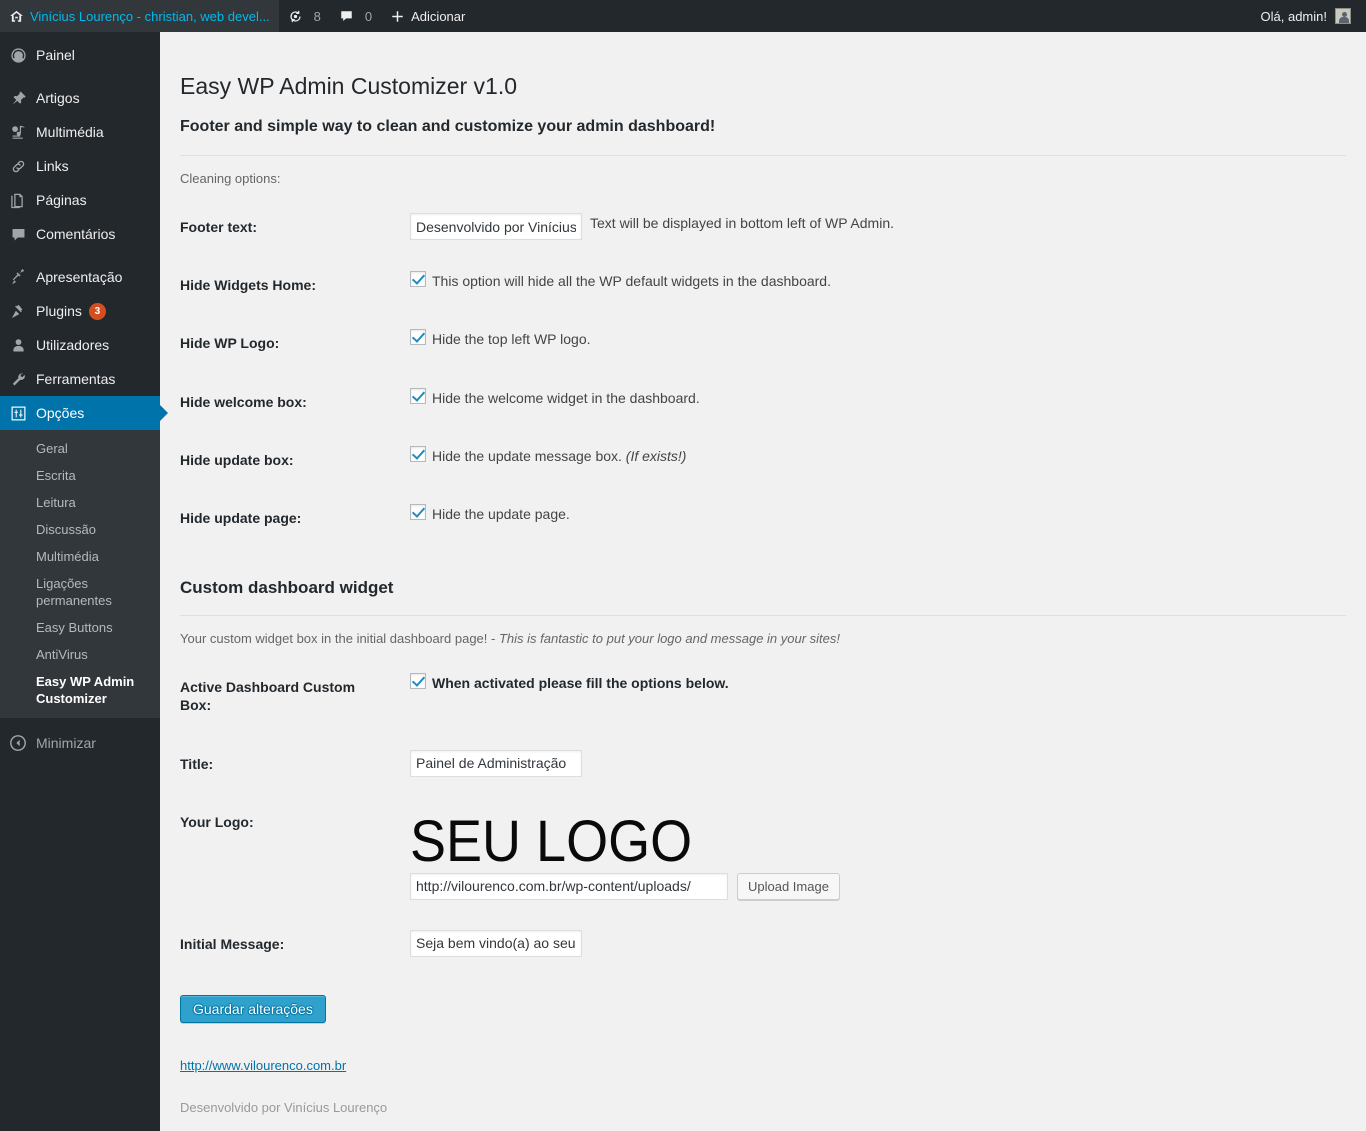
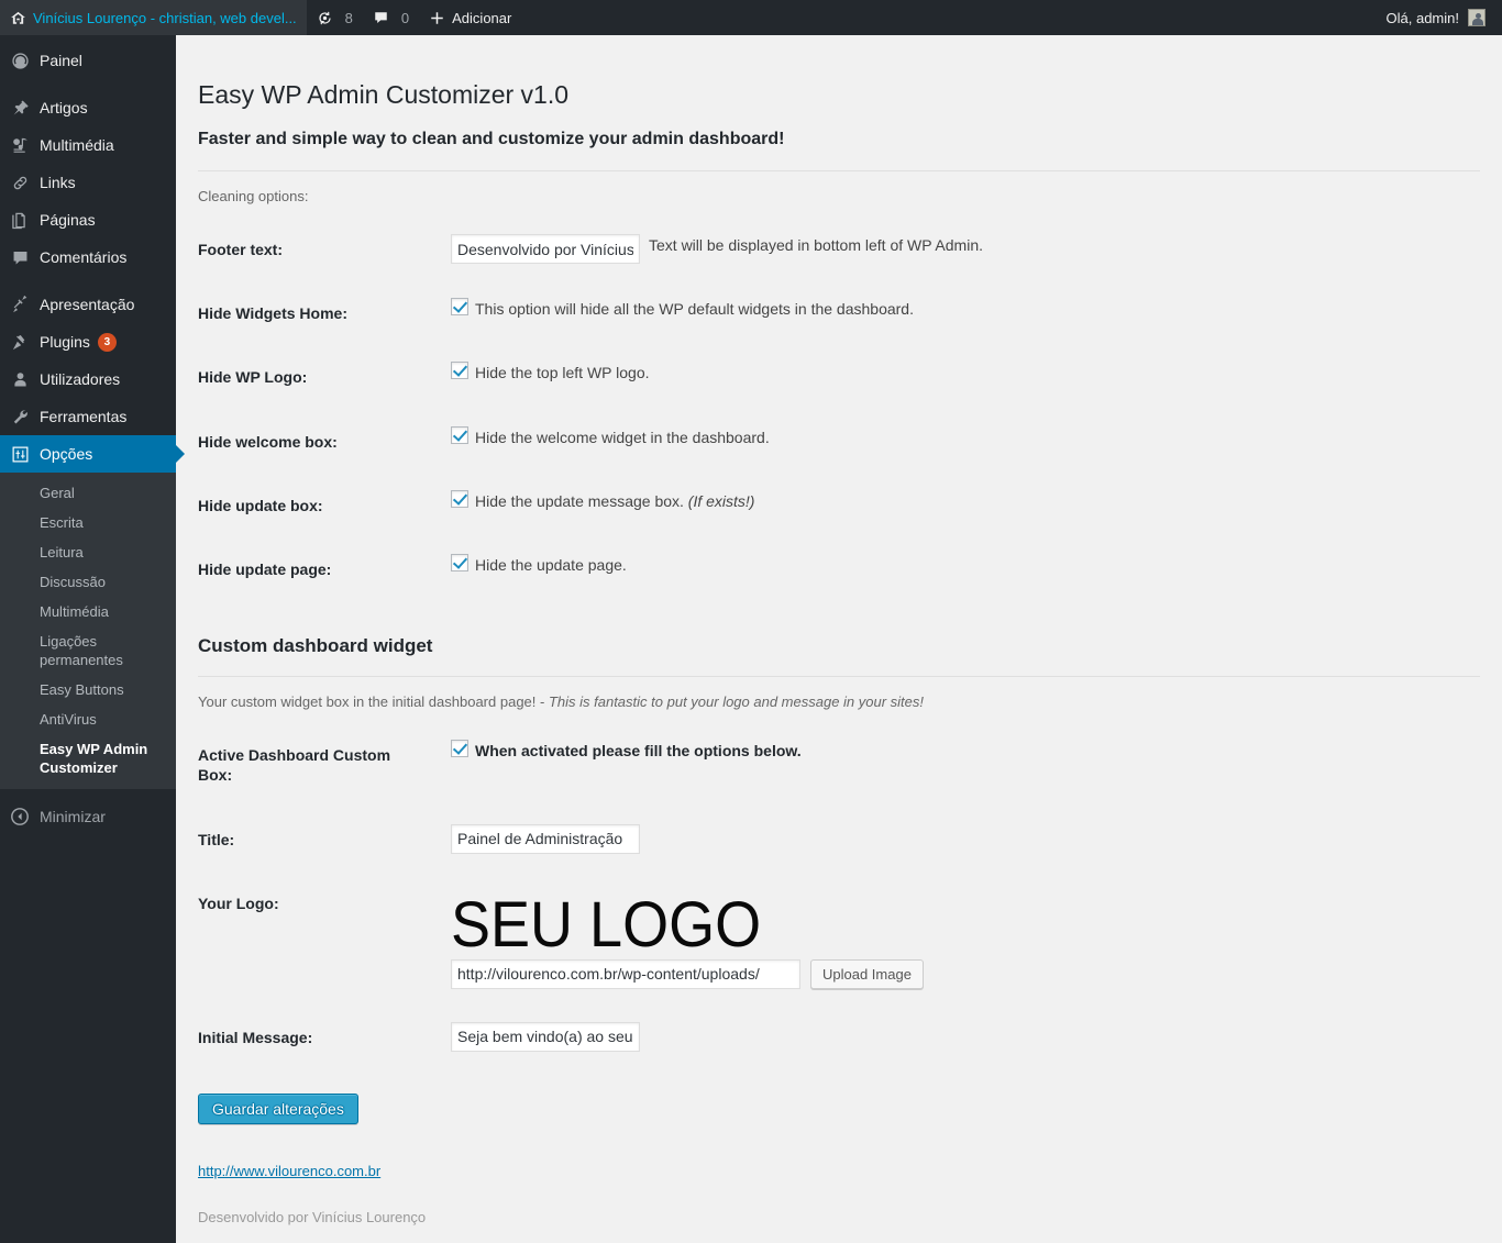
  Vinícius Lourenço - christian, web devel...
  8
  0
  Adicionar
  Olá, admin!
  Painel
  Artigos
  Multimédia
  Links
  Páginas
  Comentários
  Apresentação
  Plugins
  3
  Utilizadores
  Ferramentas
  Opções
  Geral
  Escrita
  Leitura
  Discussão
  Multimédia
  Ligações permanentes
  Easy Buttons
  AntiVirus
  Easy WP Admin Customizer
  Minimizar
  Easy WP Admin Customizer v1.0
- Footer and simple way to clean and customize your admin dashboard!
+ Faster and simple way to clean and customize your admin dashboard!
  Cleaning options:
  Footer text:	Desenvolvido por Vinícius Text will be displayed in bottom left of WP Admin.
  Hide Widgets Home:	This option will hide all the WP default widgets in the dashboard.
  Hide WP Logo:	Hide the top left WP logo.
  Hide welcome box:	Hide the welcome widget in the dashboard.
  Hide update box:	Hide the update message box. (If exists!)
  Hide update page:	Hide the update page.
  Custom dashboard widget
  Your custom widget box in the initial dashboard page! - This is fantastic to put your logo and message in your sites!
  Active Dashboard Custom Box:	When activated please fill the options below.
  Title:	Painel de Administração
  Your Logo:	SEU LOGO http://vilourenco.com.br/wp-content/uploads/ Upload Image
  Initial Message:	Seja bem vindo(a) ao seu
  Guardar alterações
  http://www.vilourenco.com.br
  Desenvolvido por Vinícius Lourenço
